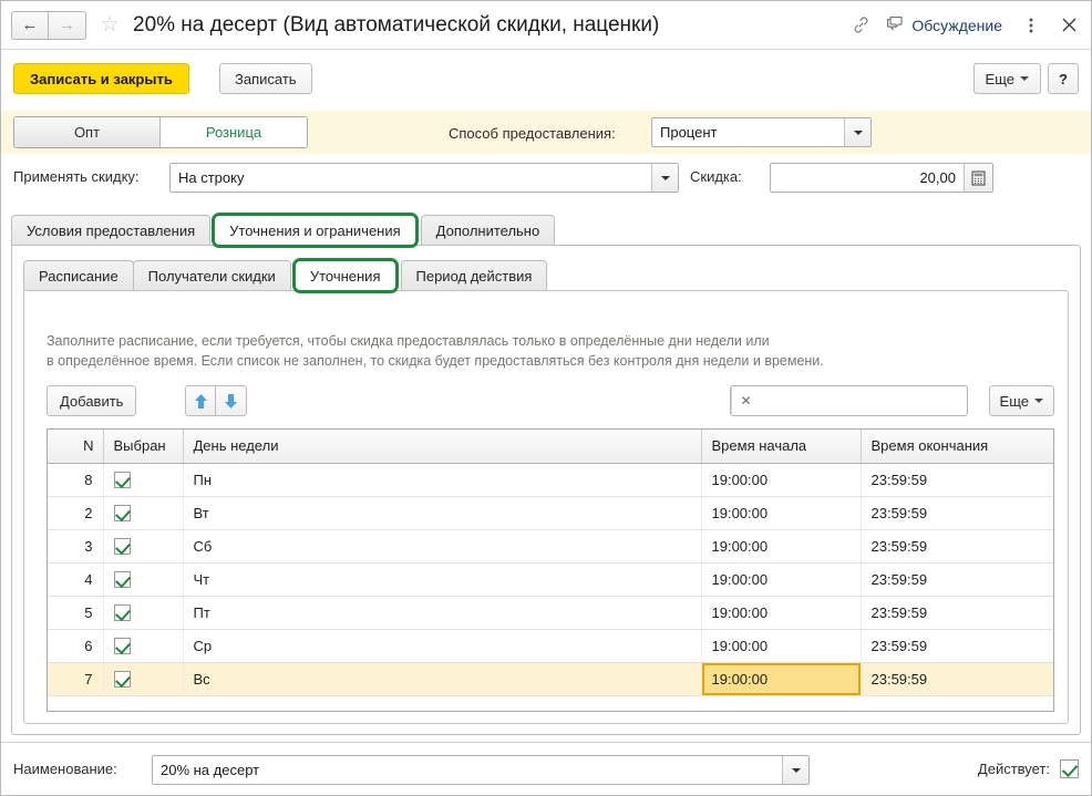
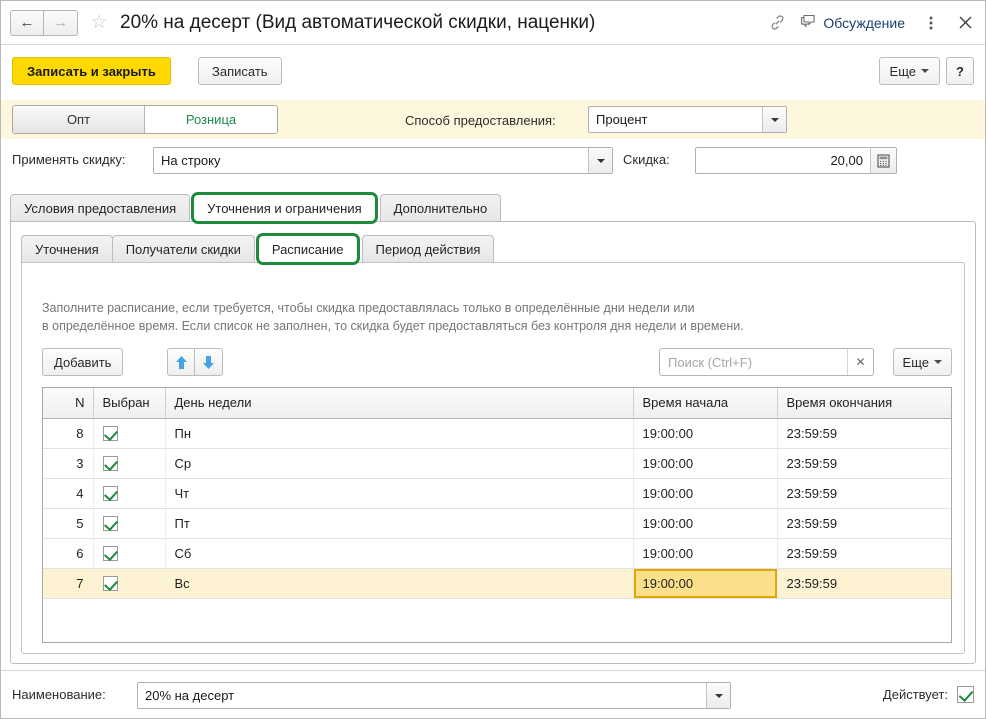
  ←
  →
  ☆
  20% на десерт (Вид автоматической скидки, наценки)
  Обсуждение
  Записать и закрыть
  Записать
  Еще
  ?
  Опт
  Розница
  Способ предоставления:
  Процент
  Применять скидку:
  На строку
  Скидка:
  20,00
  Условия предоставления
  Уточнения и ограничения
  Дополнительно
- Расписание
+ Уточнения
  Получатели скидки
- Уточнения
+ Расписание
  Период действия
  Заполните расписание, если требуется, чтобы скидка предоставлялась только в определённые дни недели или
  в определённое время. Если список не заполнен, то скидка будет предоставляться без контроля дня недели и времени.
  Добавить
+ Поиск (Ctrl+F)
  ✕
  Еще
  N	Выбран	День недели	Время начала	Время окончания
  8		Пн	19:00:00	23:59:59
- 2		Вт	19:00:00	23:59:59
- 3		Сб	19:00:00	23:59:59
+ 3		Ср	19:00:00	23:59:59
  4		Чт	19:00:00	23:59:59
  5		Пт	19:00:00	23:59:59
- 6		Ср	19:00:00	23:59:59
+ 6		Сб	19:00:00	23:59:59
  7		Вс	19:00:00	23:59:59
  Наименование:
  20% на десерт
  Действует:
